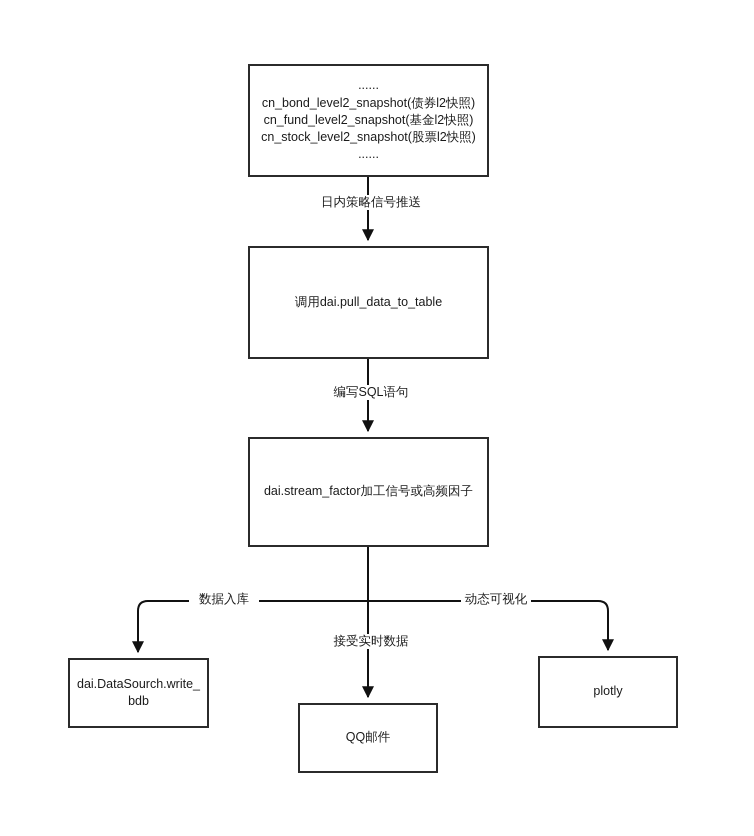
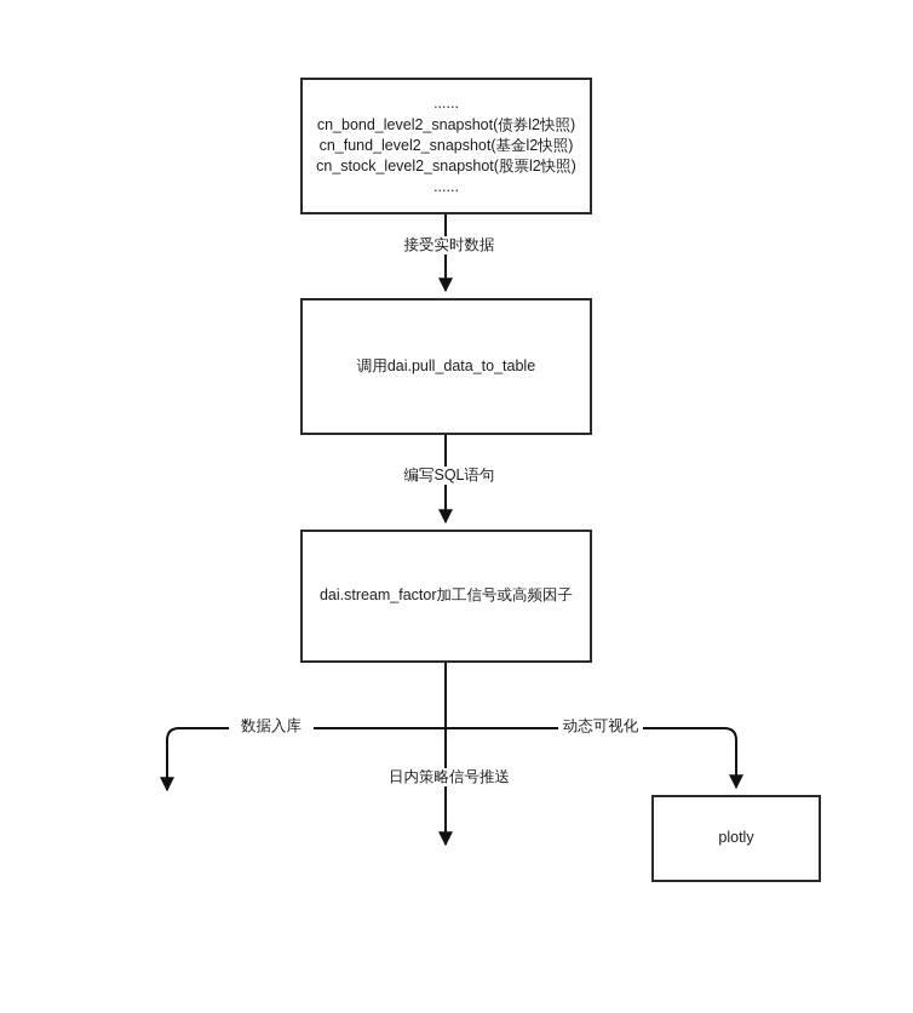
  ......
  cn_bond_level2_snapshot(债券l2快照)
  cn_fund_level2_snapshot(基金l2快照)
  cn_stock_level2_snapshot(股票l2快照)
  ......
  调用dai.pull_data_to_table
  dai.stream_factor加工信号或高频因子
- dai.DataSourch.write_
- bdb
- QQ邮件
  plotly
- 日内策略信号推送
+ 接受实时数据
  编写SQL语句
  数据入库
- 接受实时数据
+ 日内策略信号推送
  动态可视化
